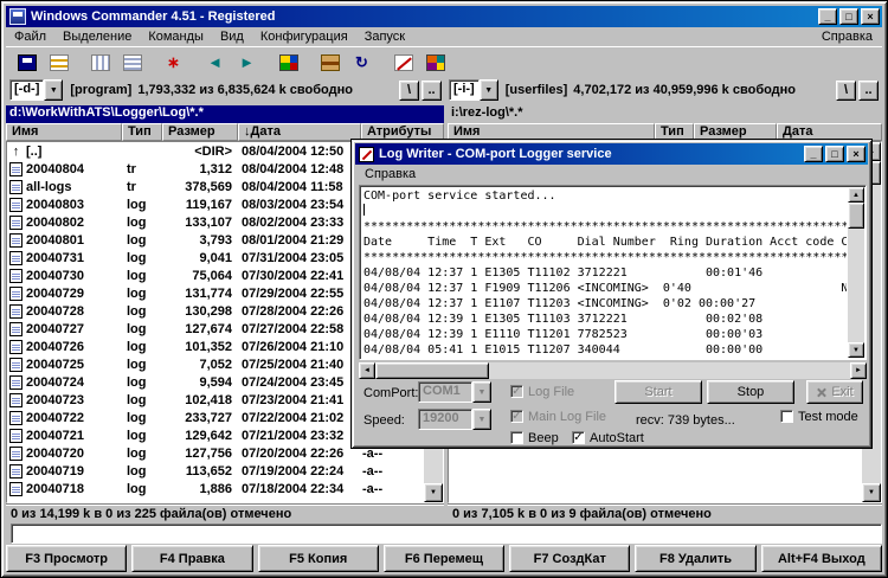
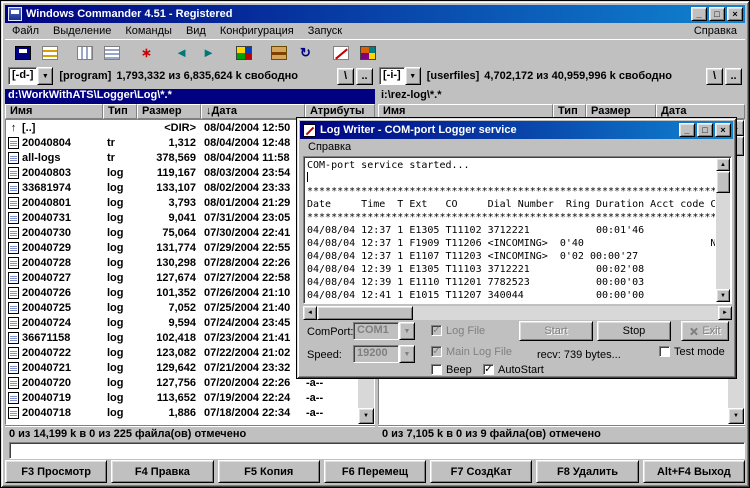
  Windows Commander 4.51 - Registered
  _
  □
  ×
  Файл Выделение Команды Вид Конфигурация Запуск
  Справка
  ∗
  ◄
  ►
  ↻
  [-d-]
  [program]
  1,793,332 из 6,835,624 k свободно
  \
  ..
  [-i-]
  [userfiles]
  4,702,172 из 40,959,996 k свободно
  \
  ..
  d:\WorkWithATS\Logger\Log\*.*
  Имя
  Тип
  Размер
  ↓Дата
  Атрибуты
  ↑
  [..]
  <DIR>
  08/04/2004 12:50
  20040804
  tr
  1,312
  08/04/2004 12:48
  all-logs
  tr
  378,569
  08/04/2004 11:58
  20040803
  log
  119,167
  08/03/2004 23:54
- 20040802
+ 33681974
  log
  133,107
  08/02/2004 23:33
  20040801
  log
  3,793
  08/01/2004 21:29
  20040731
  log
  9,041
  07/31/2004 23:05
  20040730
  log
  75,064
  07/30/2004 22:41
  20040729
  log
  131,774
  07/29/2004 22:55
  20040728
  log
  130,298
  07/28/2004 22:26
  20040727
  log
  127,674
  07/27/2004 22:58
  20040726
  log
  101,352
  07/26/2004 21:10
  20040725
  log
  7,052
  07/25/2004 21:40
  20040724
  log
  9,594
  07/24/2004 23:45
- 20040723
+ 36671158
  log
  102,418
  07/23/2004 21:41
  20040722
  log
- 233,727
+ 123,082
  07/22/2004 21:02
  20040721
  log
  129,642
  07/21/2004 23:32
  20040720
  log
  127,756
  07/20/2004 22:26
  -a--
  20040719
  log
  113,652
  07/19/2004 22:24
  -a--
  20040718
  log
  1,886
  07/18/2004 22:34
  -a--
  0 из 14,199 k в 0 из 225 файла(ов) отмечено
  i:\rez-log\*.*
  Имя
  Тип
  Размер
  Дата
  0 из 7,105 k в 0 из 9 файла(ов) отмечено
  F3 Просмотр
  F4 Правка
  F5 Копия
  F6 Перемещ
  F7 СоздКат
  F8 Удалить
  Alt+F4 Выход
  Log Writer - COM-port Logger service
  _
  □
  ×
  Справка
  COM-port service started...
  ********************************************************************
  Date Time T Ext CO Dial Number Ring Duration Acct code C
  ********************************************************************
  04/08/04 12:37 1 E1305 T11102 3712221 00:01'46
  04/08/04 12:37 1 F1909 T11206 <INCOMING> 0'40 N
  04/08/04 12:37 1 E1107 T11203 <INCOMING> 0'02 00:00'27
  04/08/04 12:39 1 E1305 T11103 3712221 00:02'08
  04/08/04 12:39 1 E1110 T11201 7782523 00:00'03
- 04/08/04 05:41 1 E1015 T11207 340044 00:00'00
+ 04/08/04 12:41 1 E1015 T11207 340044 00:00'00
  ComPort:
  COM1
  Speed:
  19200
  ✓
  Log File
  ✓
  Main Log File
  Beep
  ✓
  AutoStart
  Test mode
  Start
  Stop
  Exit
  recv: 739 bytes...
